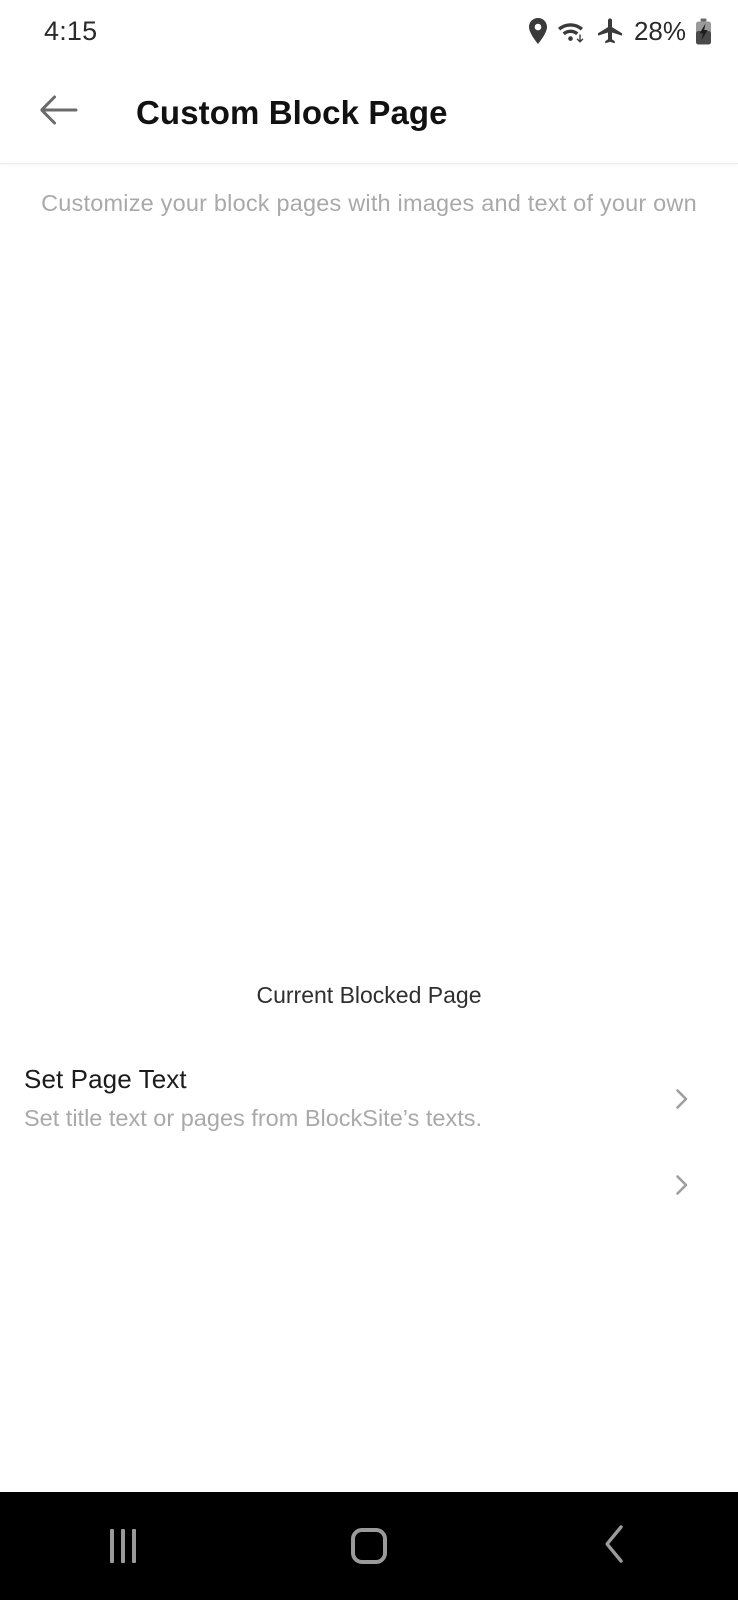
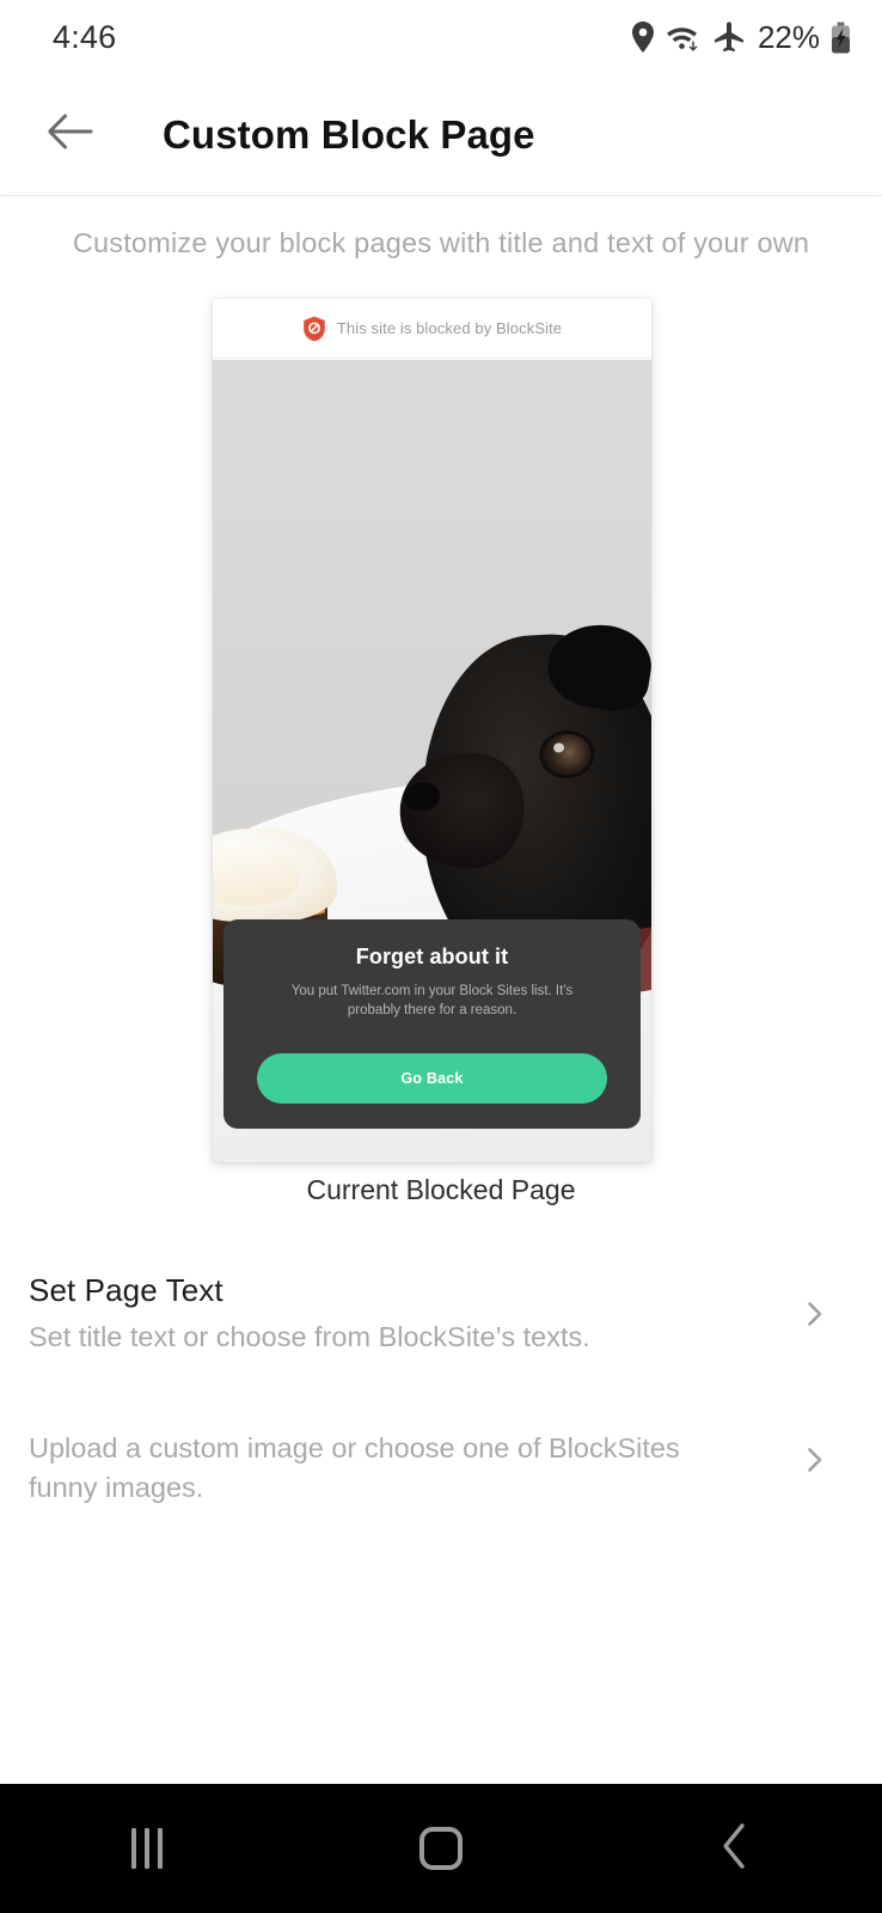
- 4:15
+ 4:46
- 28%
+ 22%
  Custom Block Page
- Customize your block pages with images and text of your own
+ Customize your block pages with title and text of your own
+ This site is blocked by BlockSite
+ Forget about it
+ You put Twitter.com in your Block Sites list. It's probably there for a reason.
+ Go Back
  Current Blocked Page
  Set Page Text
- Set title text or pages from BlockSite’s texts.
+ Set title text or choose from BlockSite’s texts.
+ Upload a custom image or choose one of BlockSites funny images.
